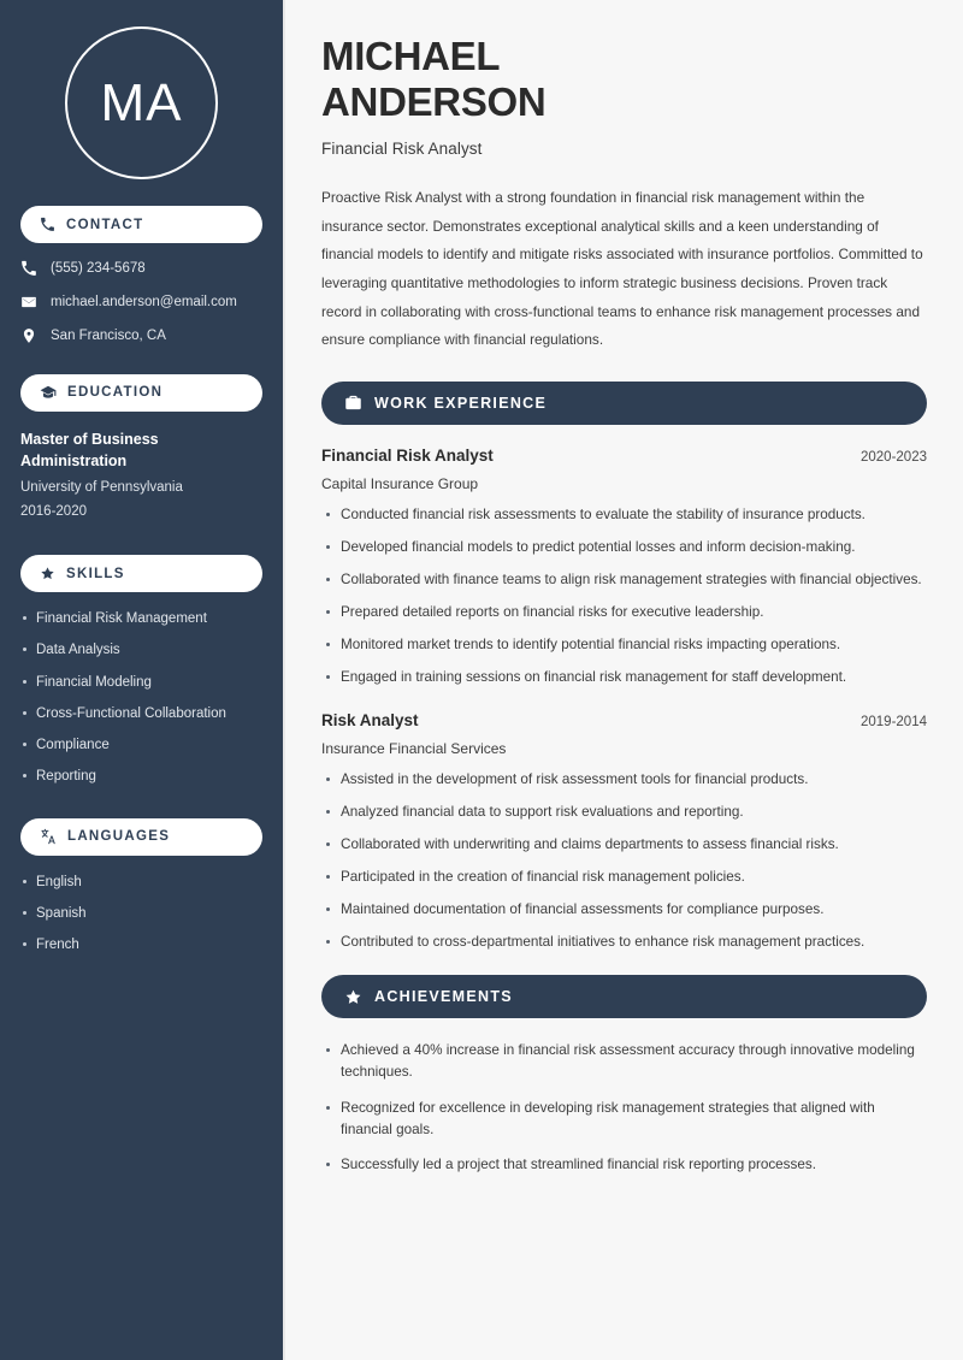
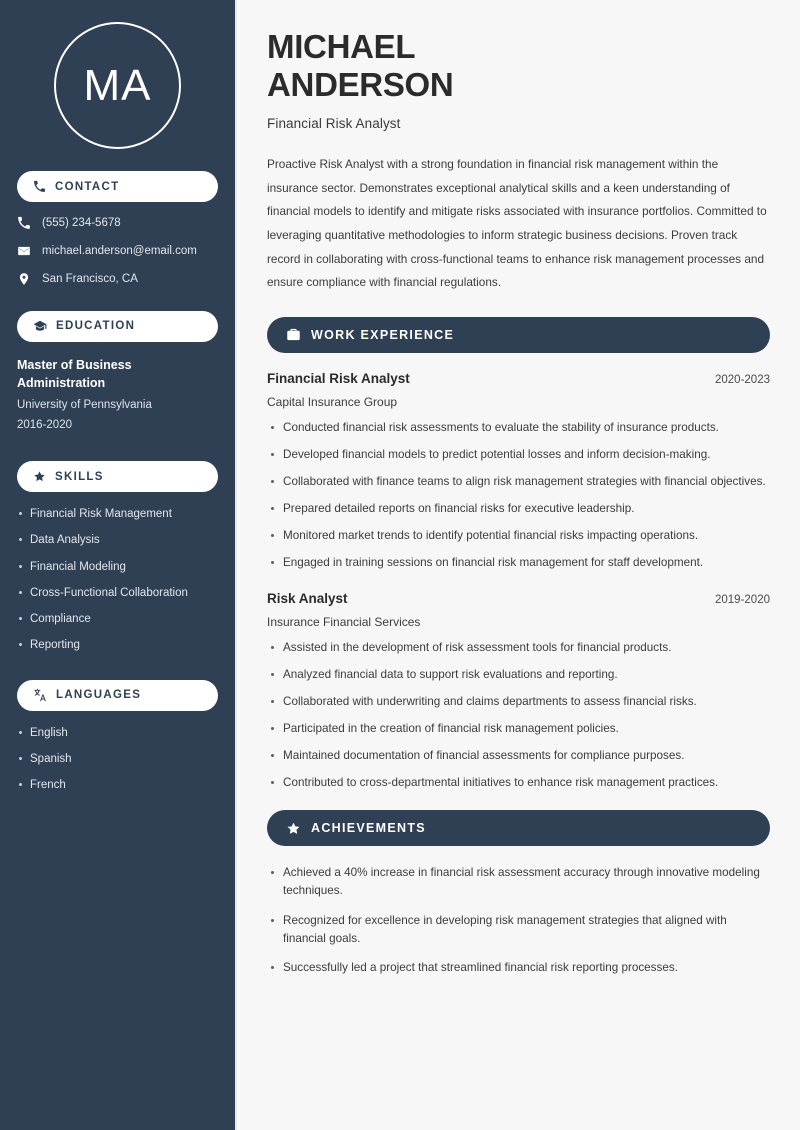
  MA
  CONTACT
  (555) 234-5678
  michael.anderson@email.com
  San Francisco, CA
  EDUCATION
  Master of Business Administration
  University of Pennsylvania
  2016-2020
  SKILLS
  Financial Risk Management
  Data Analysis
  Financial Modeling
  Cross-Functional Collaboration
  Compliance
  Reporting
  LANGUAGES
  English
  Spanish
  French
  MICHAEL
  ANDERSON
  Financial Risk Analyst
  Proactive Risk Analyst with a strong foundation in financial risk management within the insurance sector. Demonstrates exceptional analytical skills and a keen understanding of financial models to identify and mitigate risks associated with insurance portfolios. Committed to leveraging quantitative methodologies to inform strategic business decisions. Proven track record in collaborating with cross-functional teams to enhance risk management processes and ensure compliance with financial regulations.
  WORK EXPERIENCE
  Financial Risk Analyst
  2020-2023
  Capital Insurance Group
  Conducted financial risk assessments to evaluate the stability of insurance products.
  Developed financial models to predict potential losses and inform decision-making.
  Collaborated with finance teams to align risk management strategies with financial objectives.
  Prepared detailed reports on financial risks for executive leadership.
  Monitored market trends to identify potential financial risks impacting operations.
  Engaged in training sessions on financial risk management for staff development.
  Risk Analyst
- 2019-2014
+ 2019-2020
  Insurance Financial Services
  Assisted in the development of risk assessment tools for financial products.
  Analyzed financial data to support risk evaluations and reporting.
  Collaborated with underwriting and claims departments to assess financial risks.
  Participated in the creation of financial risk management policies.
  Maintained documentation of financial assessments for compliance purposes.
  Contributed to cross-departmental initiatives to enhance risk management practices.
  ACHIEVEMENTS
  Achieved a 40% increase in financial risk assessment accuracy through innovative modeling techniques.
  Recognized for excellence in developing risk management strategies that aligned with financial goals.
  Successfully led a project that streamlined financial risk reporting processes.
